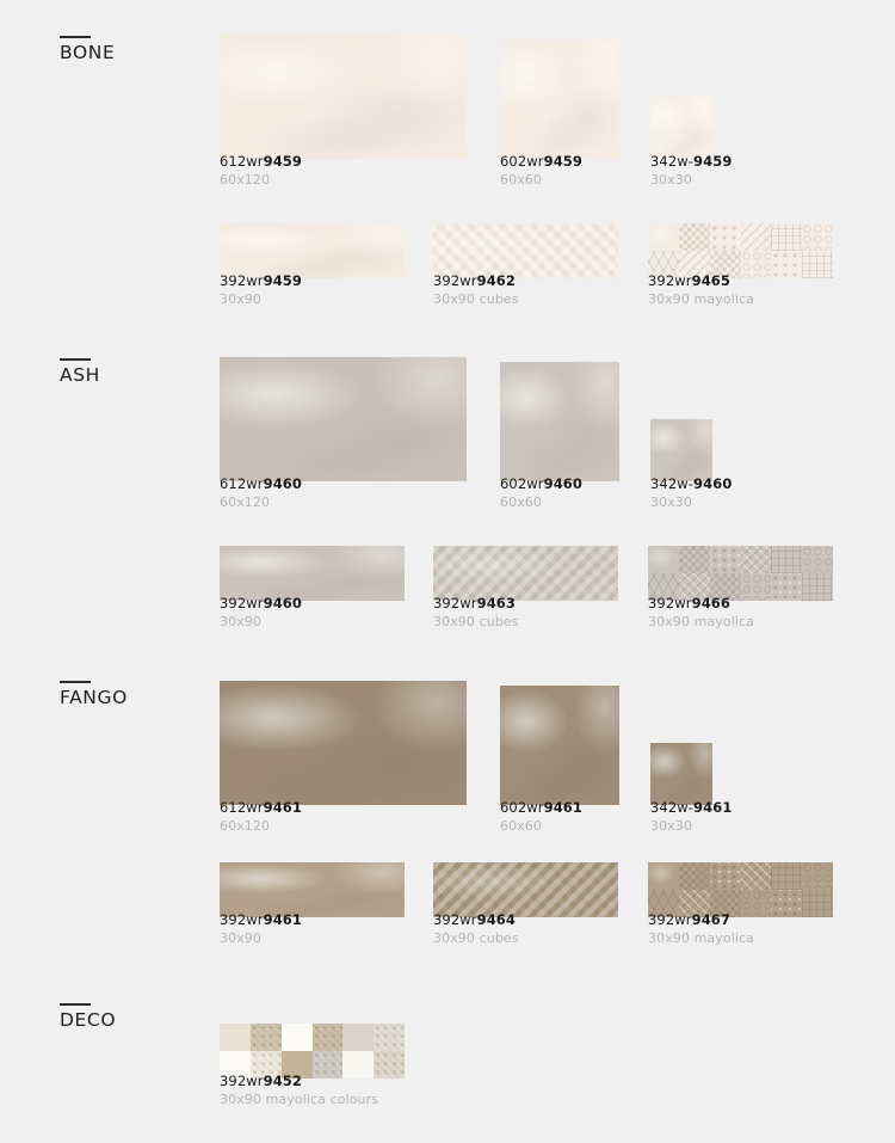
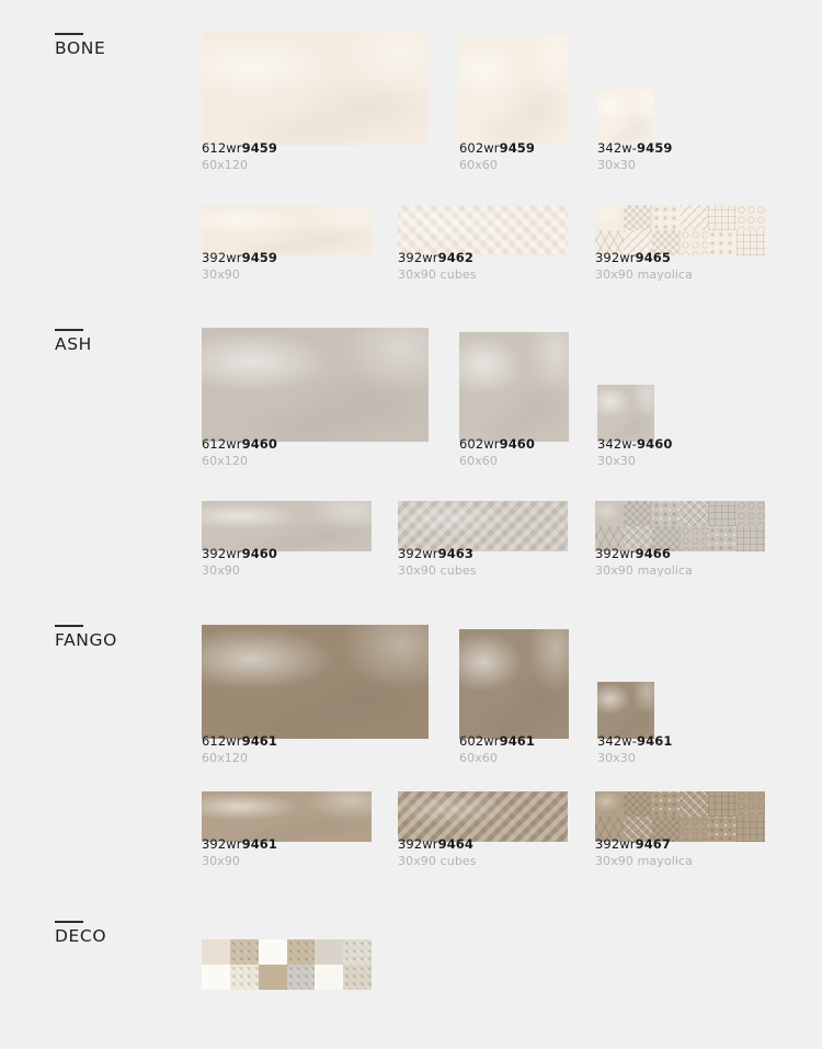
  BONE
  612wr9459
  60x120
  602wr9459
  60x60
  342w-9459
  30x30
  392wr9459
  30x90
  392wr9462
  30x90 cubes
  392wr9465
  30x90 mayolica
  ASH
  612wr9460
  60x120
  602wr9460
  60x60
  342w-9460
  30x30
  392wr9460
  30x90
  392wr9463
  30x90 cubes
  392wr9466
  30x90 mayolica
  FANGO
  612wr9461
  60x120
  602wr9461
  60x60
  342w-9461
  30x30
  392wr9461
  30x90
  392wr9464
  30x90 cubes
  392wr9467
  30x90 mayolica
  DECO
- 392wr9452
- 30x90 mayolica colours
